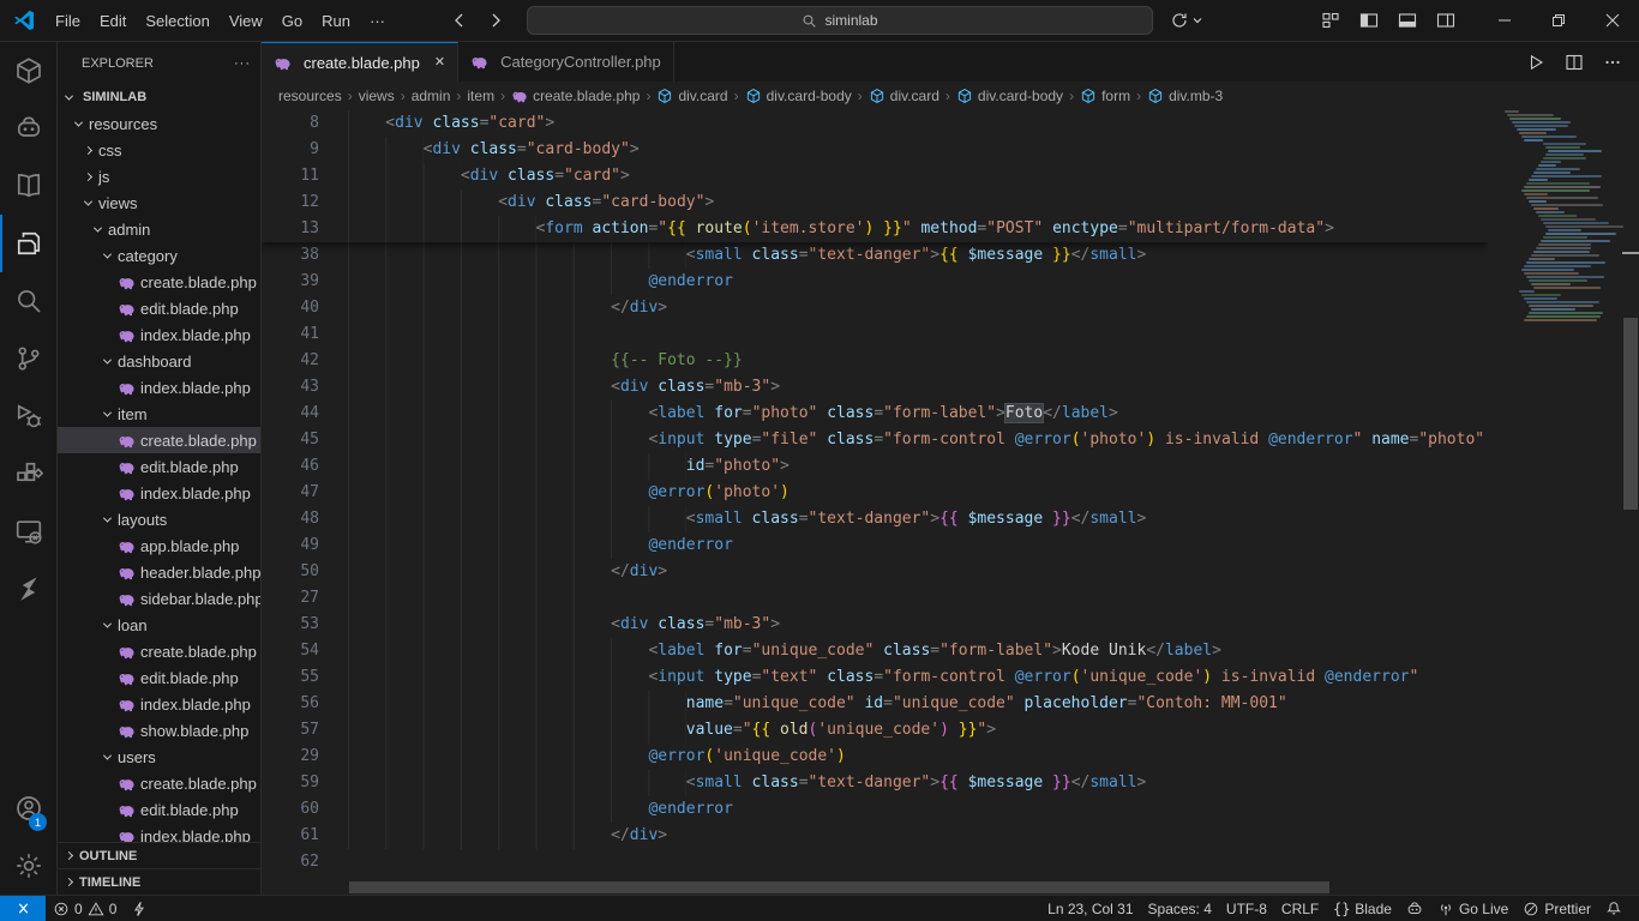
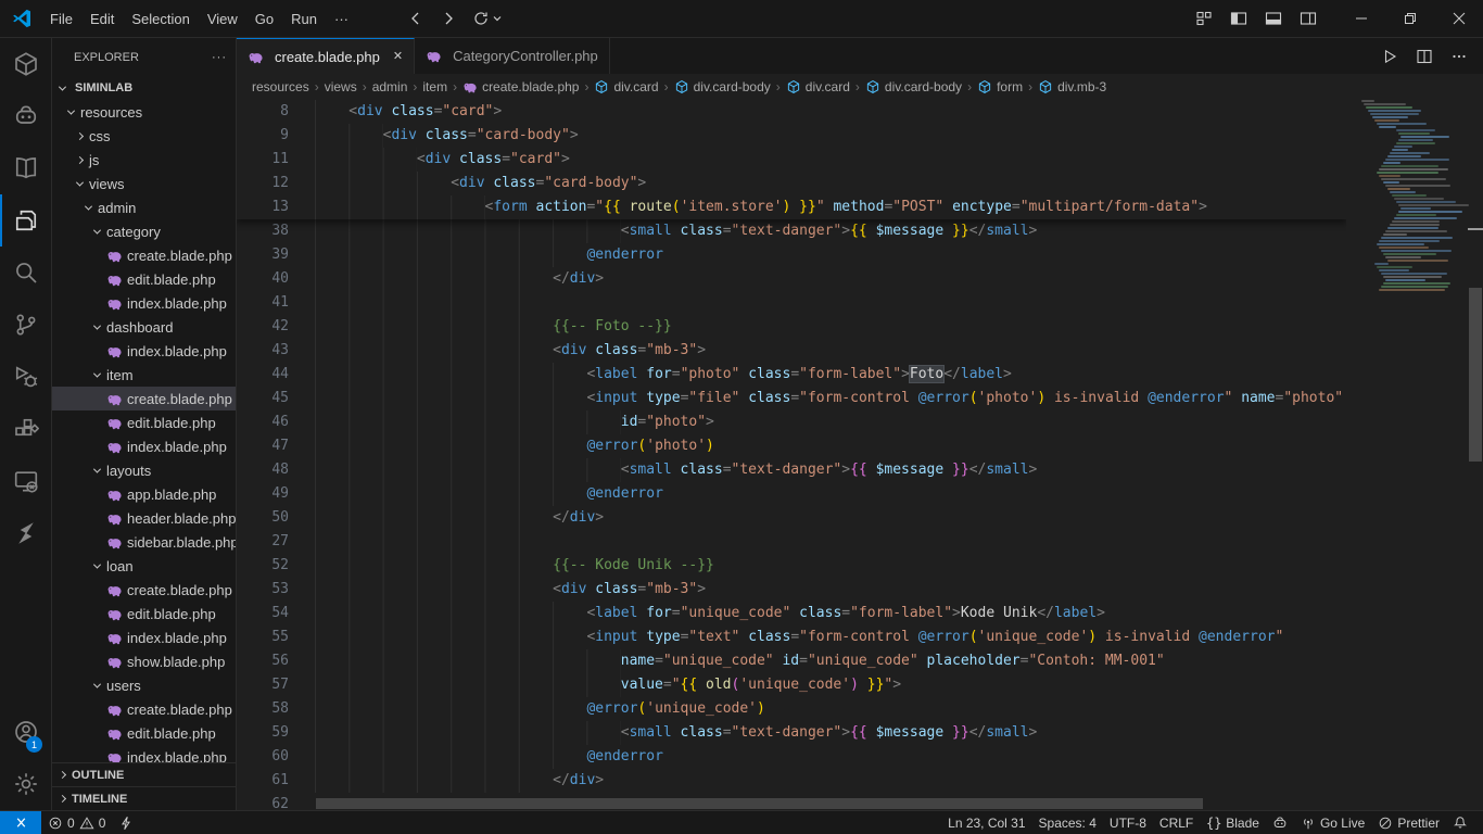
  File
  Edit
  Selection
  View
  Go
  Run
  ···
- siminlab
  1
  EXPLORER
  ···
  SIMINLAB
  resources
  css
  js
  views
  admin
  category
  create.blade.php
  edit.blade.php
  index.blade.php
  dashboard
  index.blade.php
  item
  create.blade.php
  edit.blade.php
  index.blade.php
  layouts
  app.blade.php
  header.blade.php
  sidebar.blade.php
  loan
  create.blade.php
  edit.blade.php
  index.blade.php
  show.blade.php
  users
  create.blade.php
  edit.blade.php
  index.blade.php
  OUTLINE
  TIMELINE
  create.blade.php
  ✕
  CategoryController.php
  resources
  ›
  views
  ›
  admin
  ›
  item
  ›
  create.blade.php
  ›
  div.card
  ›
  div.card-body
  ›
  div.card
  ›
  div.card-body
  ›
  form
  ›
  div.mb-3
  8
  <div class="card">
  9
  <div class="card-body">
  11
  <div class="card">
  12
  <div class="card-body">
  13
  <form action="{{ route('item.store') }}" method="POST" enctype="multipart/form-data">
  38
  <small class="text-danger">{{ $message }}</small>
  39
  @enderror
  40
  </div>
  41
  42
  {{-- Foto --}}
  43
  <div class="mb-3">
  44
  <label for="photo" class="form-label">Foto</label>
  45
  <input type="file" class="form-control @error('photo') is-invalid @enderror" name="photo"
  46
  id="photo">
  47
  @error('photo')
  48
  <small class="text-danger">{{ $message }}</small>
  49
  @enderror
  50
  </div>
  27
+ 52
+ {{-- Kode Unik --}}
  53
  <div class="mb-3">
  54
  <label for="unique_code" class="form-label">Kode Unik</label>
  55
  <input type="text" class="form-control @error('unique_code') is-invalid @enderror"
  56
  name="unique_code" id="unique_code" placeholder="Contoh: MM-001"
  57
  value="{{ old('unique_code') }}">
- 29
+ 58
  @error('unique_code')
  59
  <small class="text-danger">{{ $message }}</small>
  60
  @enderror
  61
  </div>
  62
  0
  0
  Ln 23, Col 31
  Spaces: 4
  UTF-8
  CRLF
  {}
  Blade
  Go Live
  Prettier
